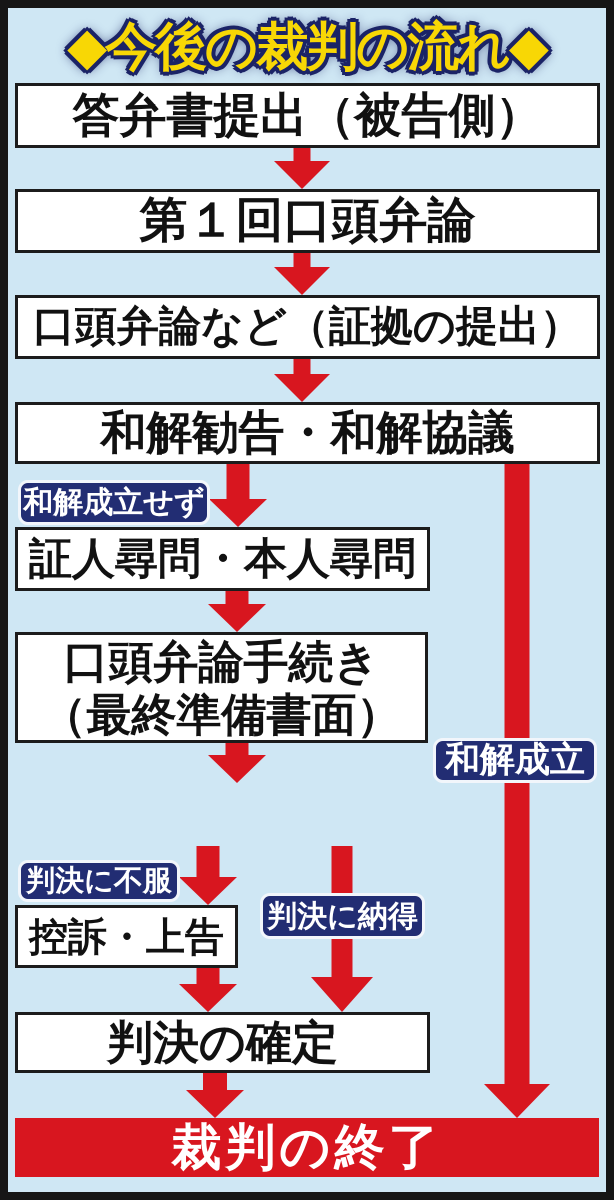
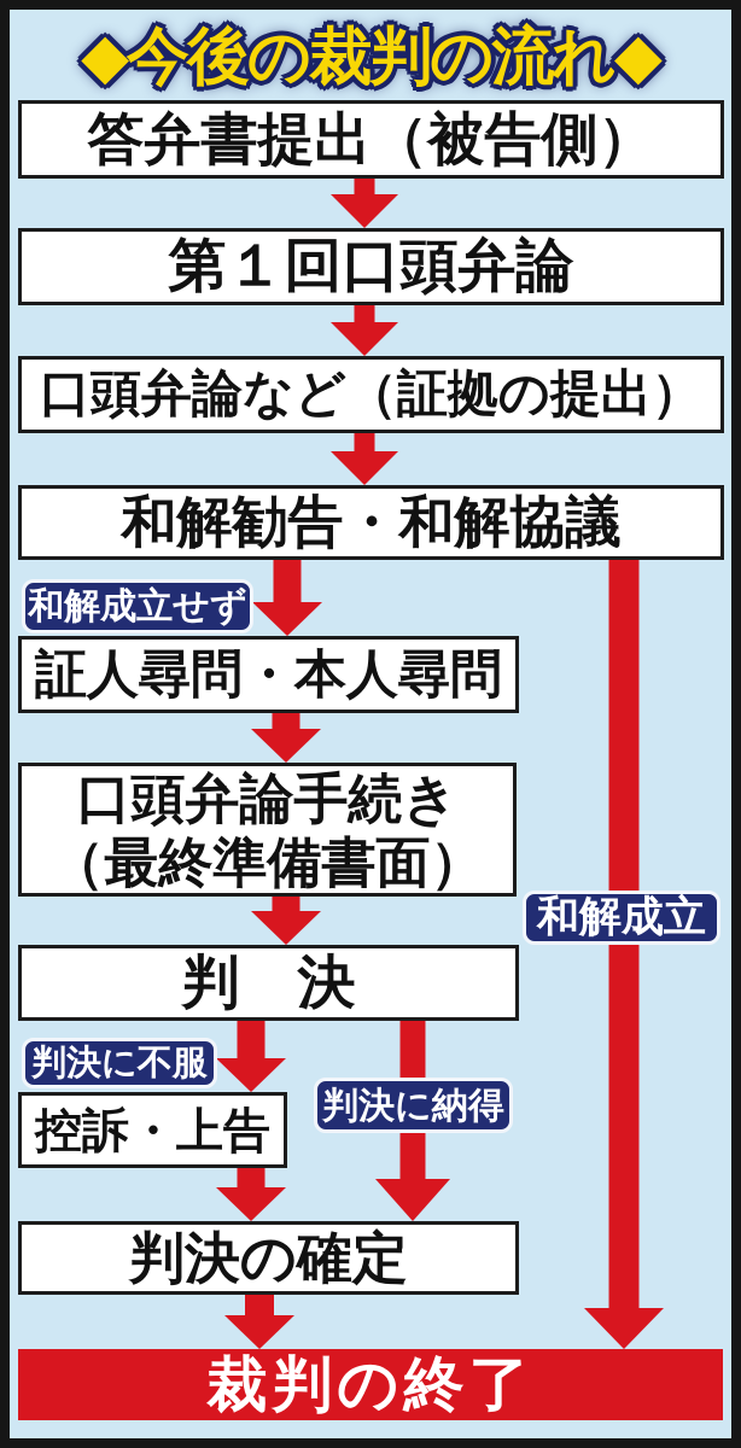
  ◆今後の裁判の流れ◆
  答弁書提出（被告側）
  第１回口頭弁論
  口頭弁論など（証拠の提出）
  和解勧告・和解協議
  和解成立せず
  証人尋問・本人尋問
  口頭弁論手続き
  （最終準備書面）
  和解成立
+ 判 決
  判決に不服
  判決に納得
  控訴・上告
  判決の確定
  裁判の終了
